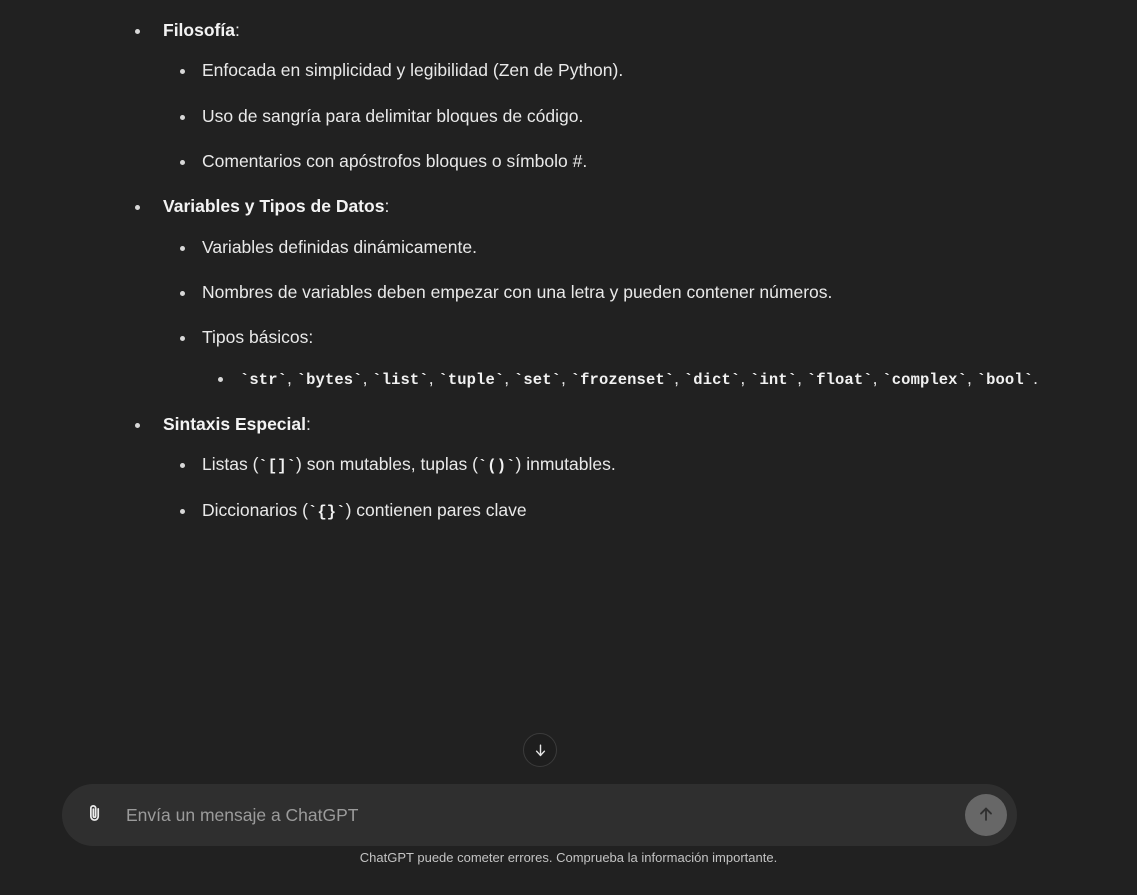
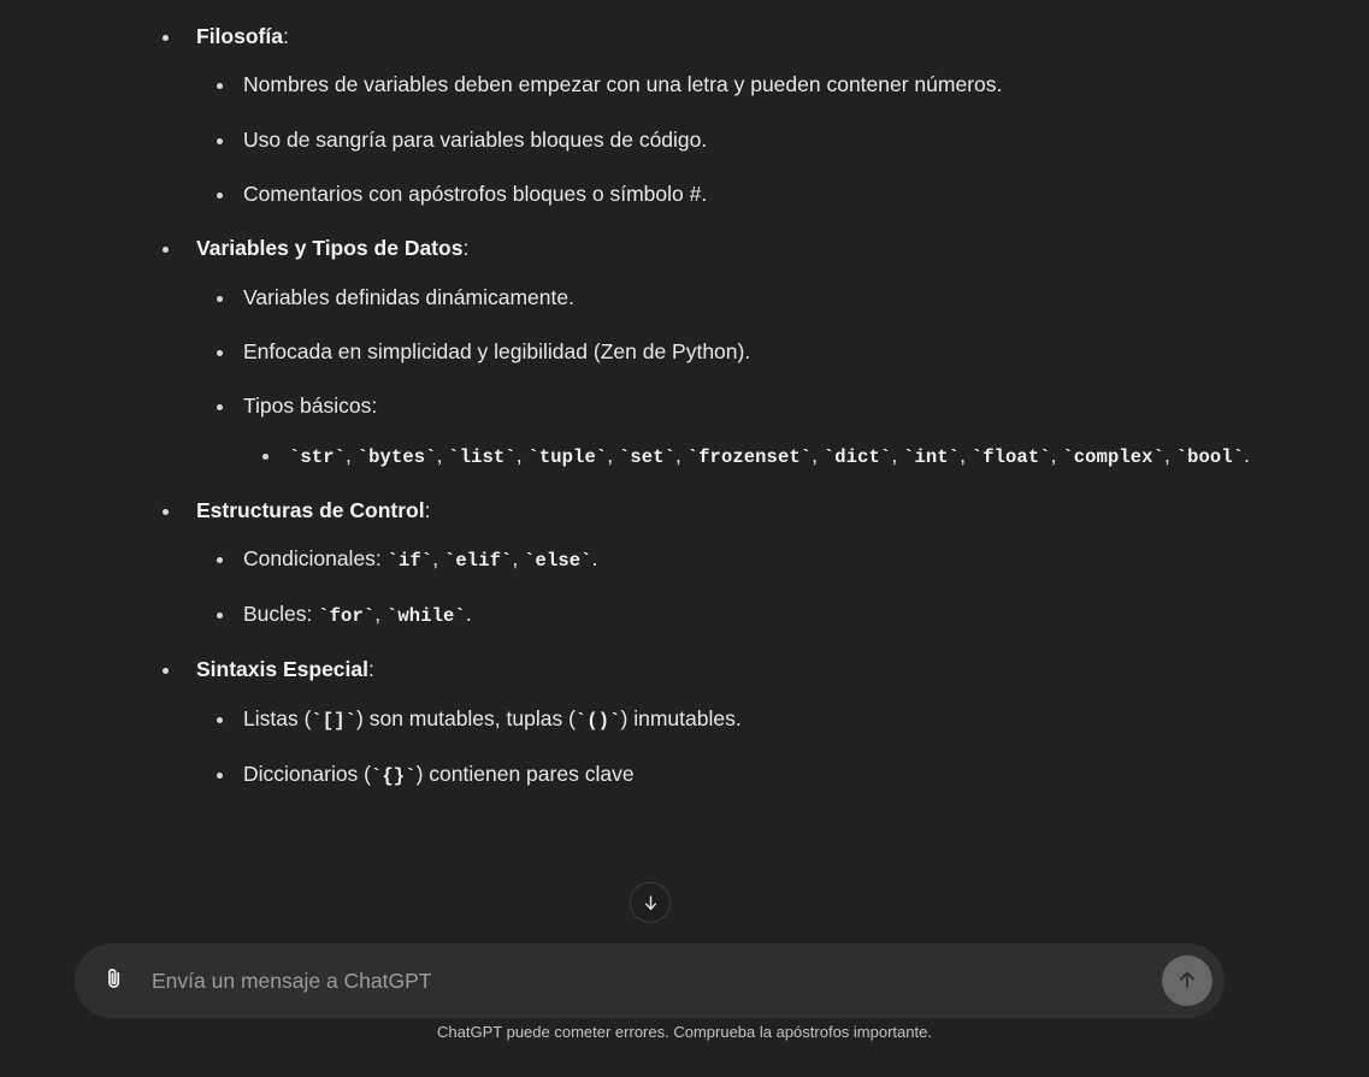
  Filosofía:
- Enfocada en simplicidad y legibilidad (Zen de Python).
+ Nombres de variables deben empezar con una letra y pueden contener números.
- Uso de sangría para delimitar bloques de código.
+ Uso de sangría para variables bloques de código.
  Comentarios con apóstrofos bloques o símbolo #.
  Variables y Tipos de Datos:
  Variables definidas dinámicamente.
- Nombres de variables deben empezar con una letra y pueden contener números.
+ Enfocada en simplicidad y legibilidad (Zen de Python).
  Tipos básicos:
  `str`, `bytes`, `list`, `tuple`, `set`, `frozenset`, `dict`, `int`, `float`, `complex`, `bool`.
+ Estructuras de Control:
+ Condicionales: `if`, `elif`, `else`.
+ Bucles: `for`, `while`.
  Sintaxis Especial:
  Listas (`[]`) son mutables, tuplas (`()`) inmutables.
  Diccionarios (`{}`) contienen pares clave
  Envía un mensaje a ChatGPT
- ChatGPT puede cometer errores. Comprueba la información importante.
+ ChatGPT puede cometer errores. Comprueba la apóstrofos importante.
